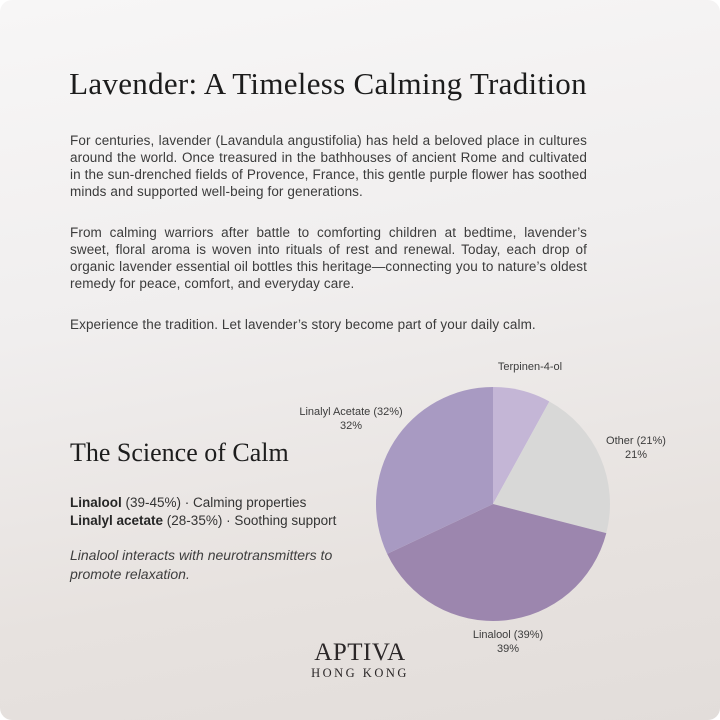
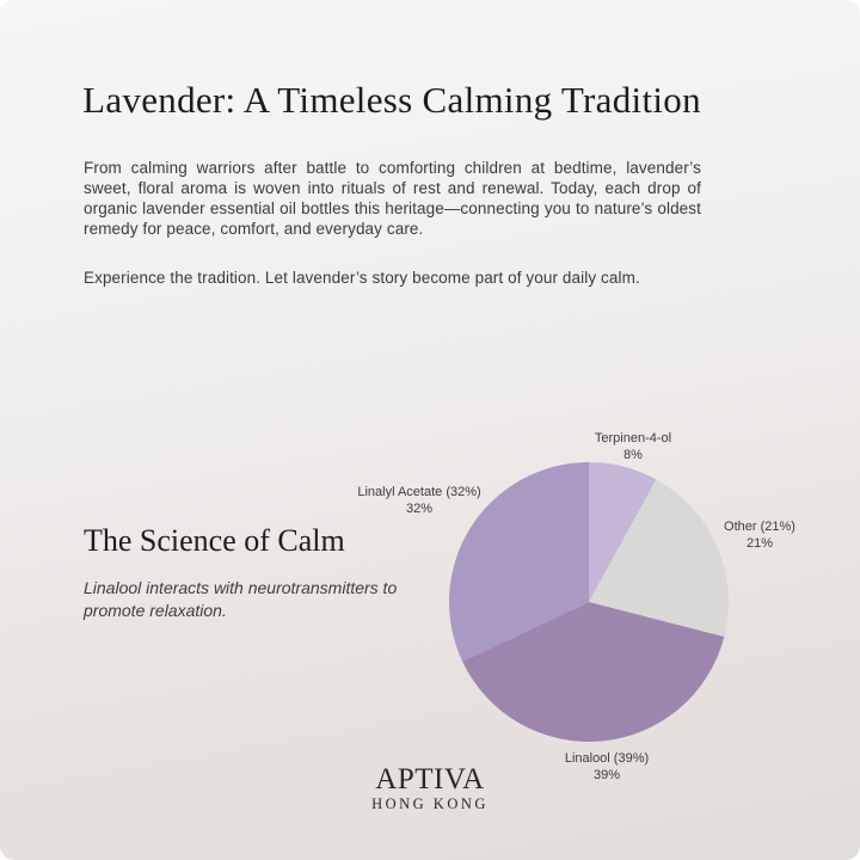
  Lavender: A Timeless Calming Tradition
- For centuries, lavender (Lavandula angustifolia) has held a beloved place in cultures around the world. Once treasured in the bathhouses of ancient Rome and cultivated in the sun-drenched fields of Provence, France, this gentle purple flower has soothed minds and supported well-being for generations.
  From calming warriors after battle to comforting children at bedtime, lavender’s sweet, floral aroma is woven into rituals of rest and renewal. Today, each drop of organic lavender essential oil bottles this heritage—connecting you to nature’s oldest remedy for peace, comfort, and everyday care.
  Experience the tradition. Let lavender’s story become part of your daily calm.
  The Science of Calm
- Linalool (39-45%) · Calming properties
- Linalyl acetate (28-35%) · Soothing support
  Linalool interacts with neurotransmitters to promote relaxation.
  Terpinen-4-ol
+ 8%
  Other (21%)
  21%
  Linalool (39%)
  39%
  Linalyl Acetate (32%)
  32%
  APTIVA
  HONG KONG
